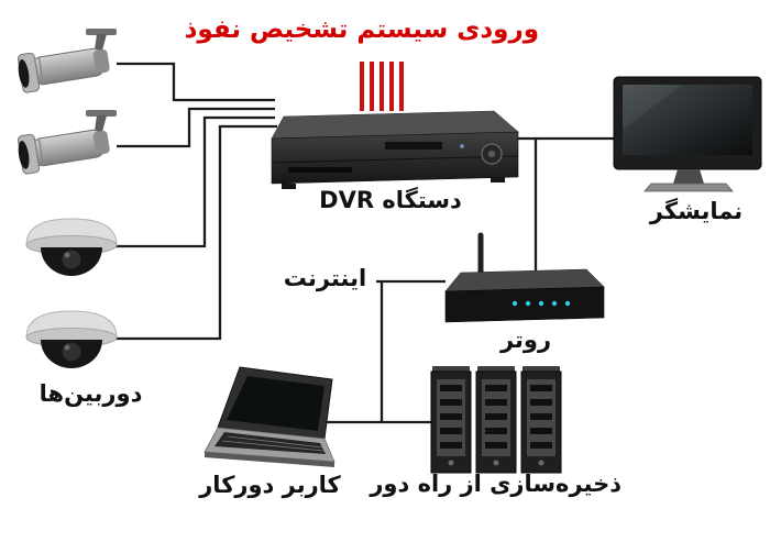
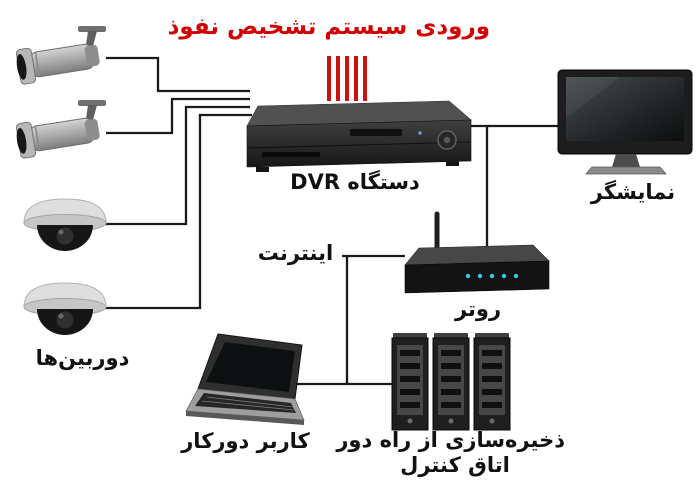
  ورودی سیستم تشخیص نفوذ
  دوربین‌ها
  دستگاه DVR
  نمایشگر
  اینترنت
  روتر
  کاربر دورکار
  ذخیره‌سازی از راه دور
+ اتاق کنترل
